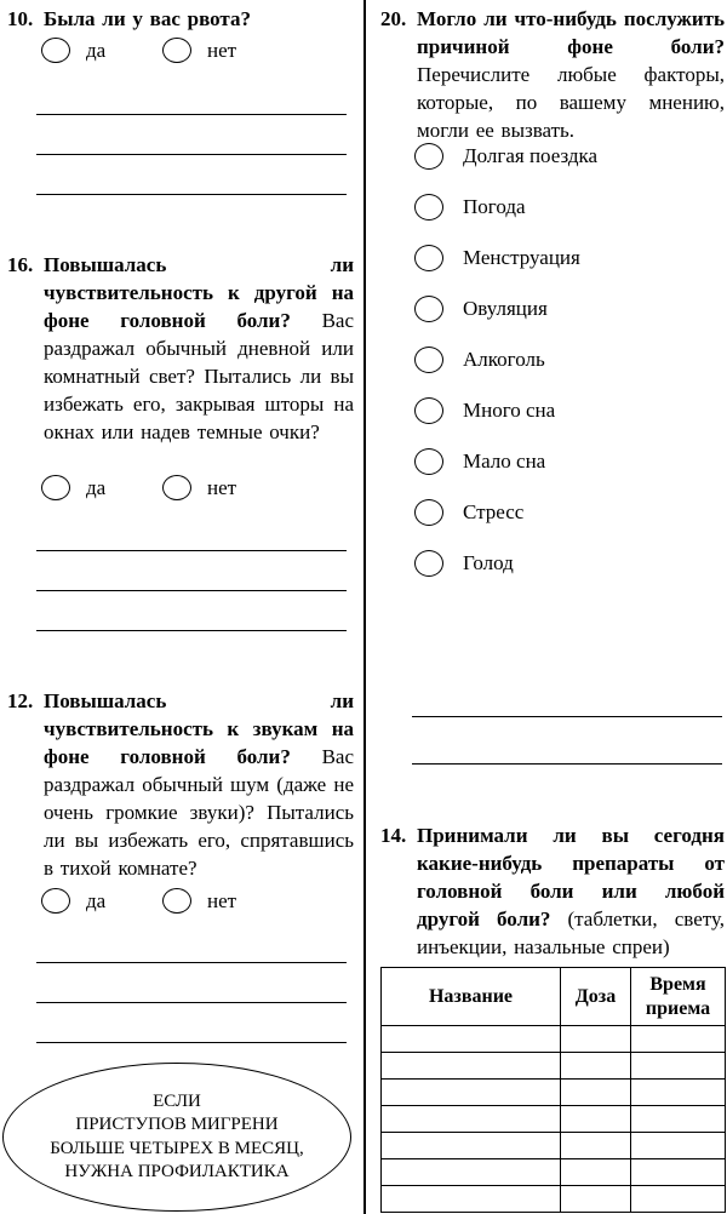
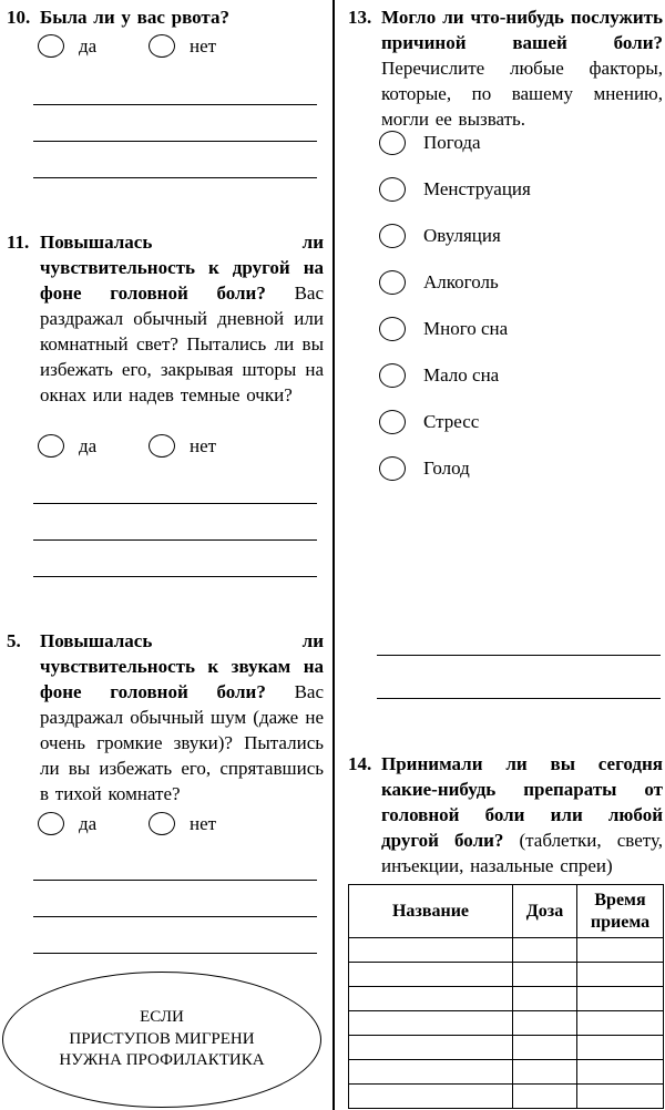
  10.
  Была ли у вас рвота?
  да
  нет
- 16.
+ 11.
  Повышалась ли чувствительность к другой на фоне головной боли? Вас раздражал обычный дневной или комнатный свет? Пытались ли вы избежать его, закрывая шторы на окнах или надев темные очки?
  да
  нет
- 12.
+ 5.
  Повышалась ли чувствительность к звукам на фоне головной боли? Вас раздражал обычный шум (даже не очень громкие звуки)? Пытались ли вы избежать его, спрятавшись в тихой комнате?
  да
  нет
  ЕСЛИ
  ПРИСТУПОВ МИГРЕНИ
- БОЛЬШЕ ЧЕТЫРЕХ В МЕСЯЦ,
  НУЖНА ПРОФИЛАКТИКА
- 20.
+ 13.
- Могло ли что-нибудь послужить причиной фоне боли? Перечислите любые факторы, которые, по вашему мнению, могли ее вызвать.
+ Могло ли что-нибудь послужить причиной вашей боли? Перечислите любые факторы, которые, по вашему мнению, могли ее вызвать.
- Долгая поездка
  Погода
  Менструация
  Овуляция
  Алкоголь
  Много сна
  Мало сна
  Стресс
  Голод
  14.
  Принимали ли вы сегодня какие-нибудь препараты от головной боли или любой другой боли? (таблетки, свету, инъекции, назальные спреи)
  Название	Доза	Время приема
